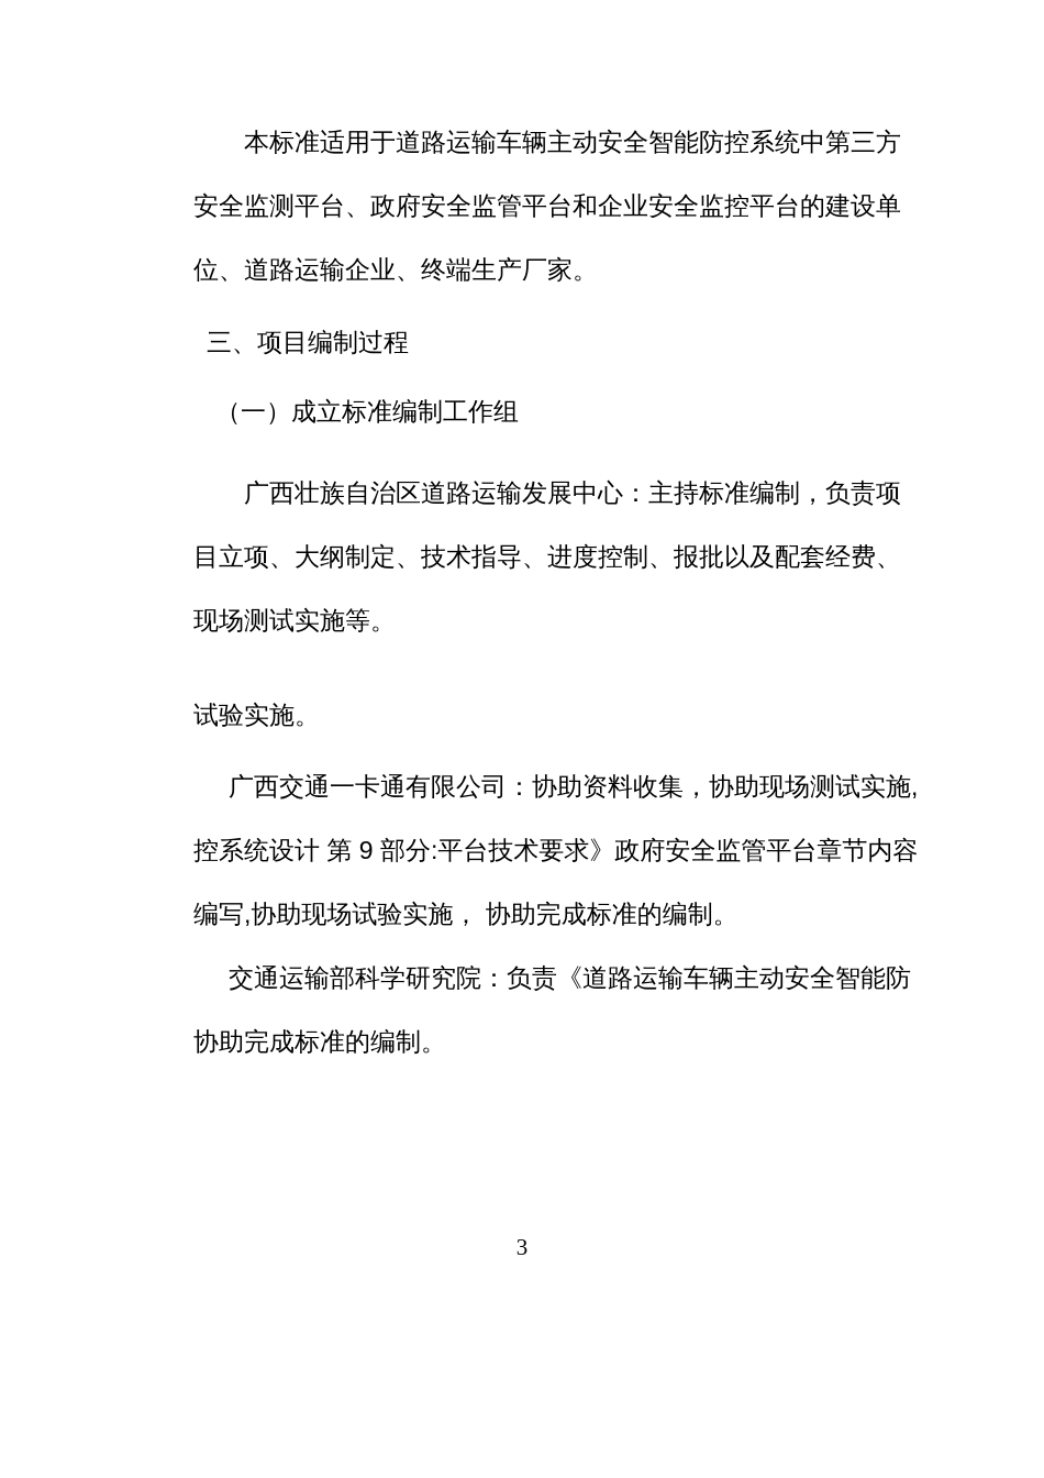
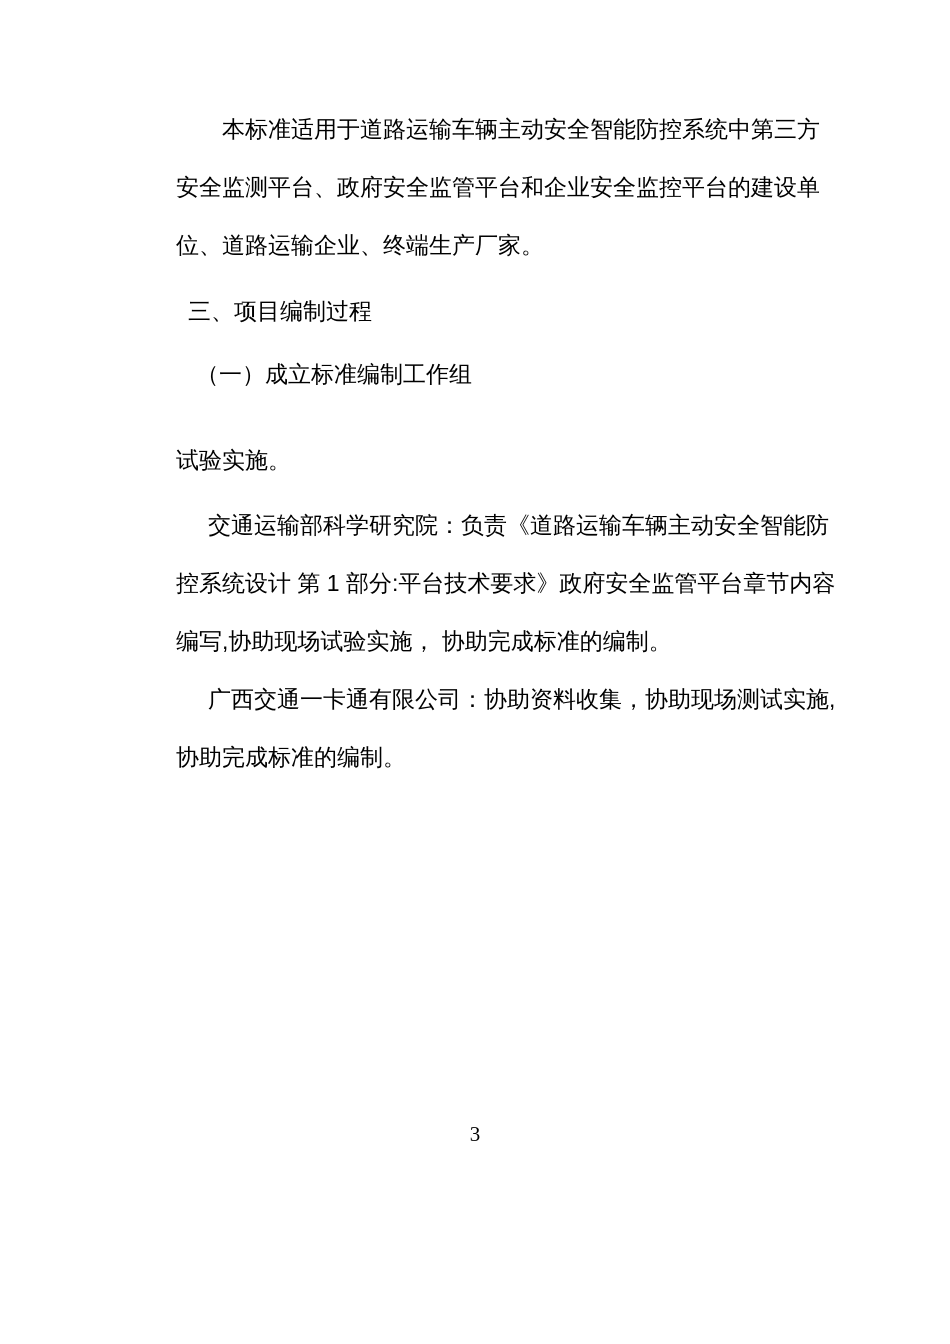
  本标准适用于道路运输车辆主动安全智能防控系统中第三方
  安全监测平台、政府安全监管平台和企业安全监控平台的建设单
  位、道路运输企业、终端生产厂家。
  三、项目编制过程
  （一）成立标准编制工作组
- 广西壮族自治区道路运输发展中心：主持标准编制，负责项
- 目立项、大纲制定、技术指导、进度控制、报批以及配套经费、
- 现场测试实施等。
  试验实施。
- 广西交通一卡通有限公司：协助资料收集，协助现场测试实施,
+ 交通运输部科学研究院：负责《道路运输车辆主动安全智能防
- 控系统设计 第 9 部分:平台技术要求》政府安全监管平台章节内容
+ 控系统设计 第 1 部分:平台技术要求》政府安全监管平台章节内容
  编写,协助现场试验实施， 协助完成标准的编制。
- 交通运输部科学研究院：负责《道路运输车辆主动安全智能防
+ 广西交通一卡通有限公司：协助资料收集，协助现场测试实施,
  协助完成标准的编制。
  3
